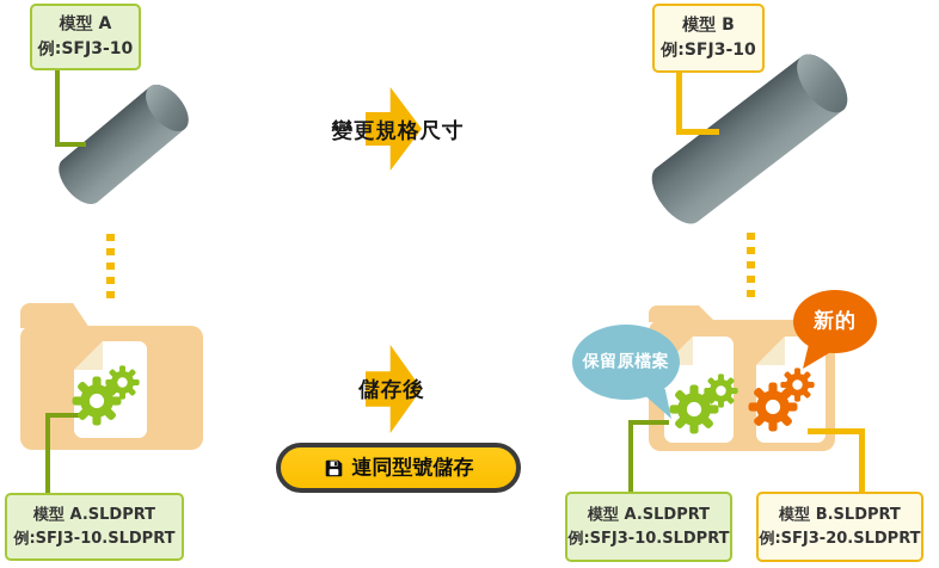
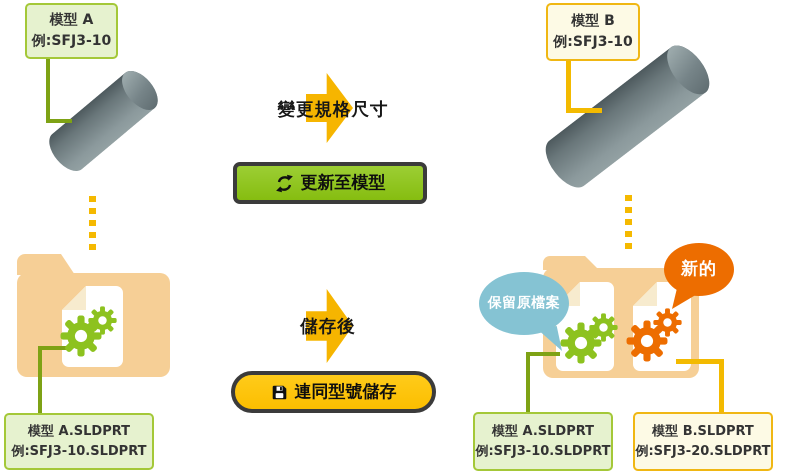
  模型 A
  例:SFJ3-10
  模型 A.SLDPRT
  例:SFJ3-10.SLDPRT
  變更規格尺寸
+ 更新至模型
  儲存後
  連同型號儲存
  模型 B
  例:SFJ3-10
  保留原檔案
  新的
  模型 A.SLDPRT
  例:SFJ3-10.SLDPRT
  模型 B.SLDPRT
  例:SFJ3-20.SLDPRT
